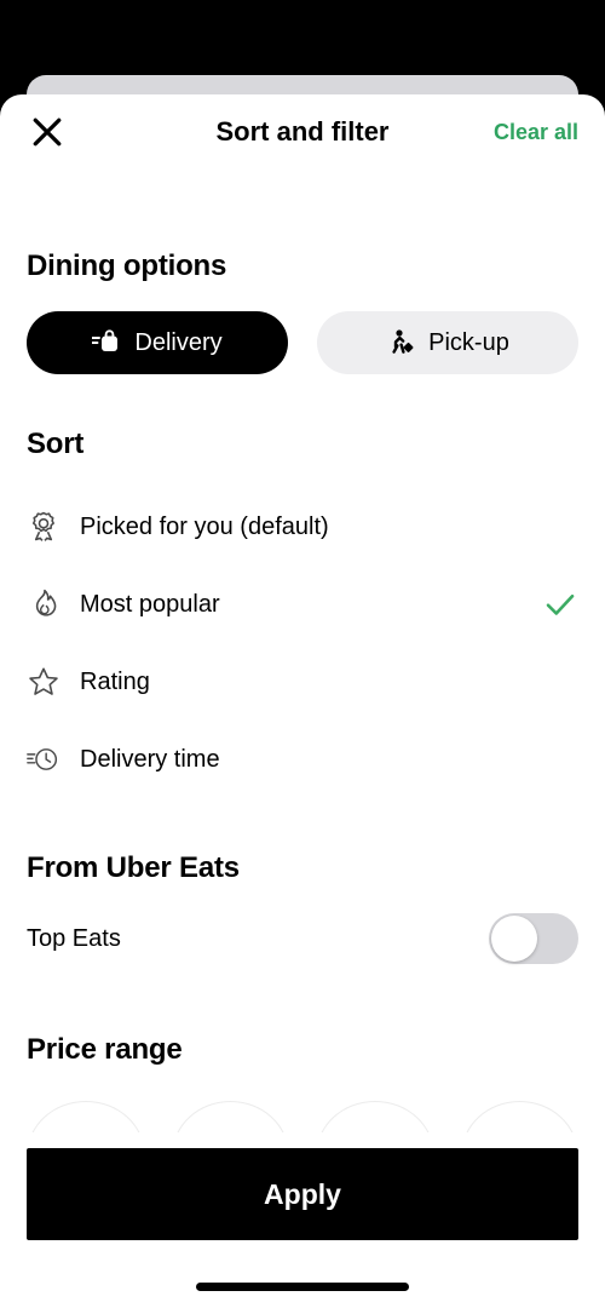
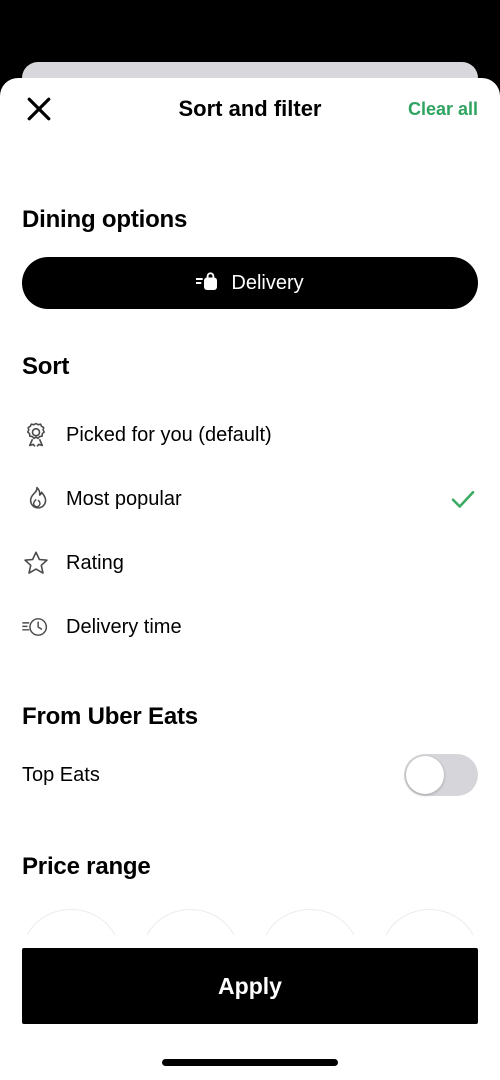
  Sort and filter
  Clear all
  Dining options
  Delivery
- Pick-up
  Sort
  Picked for you (default)
  Most popular
  Rating
  Delivery time
  From Uber Eats
  Top Eats
  Price range
  Apply
